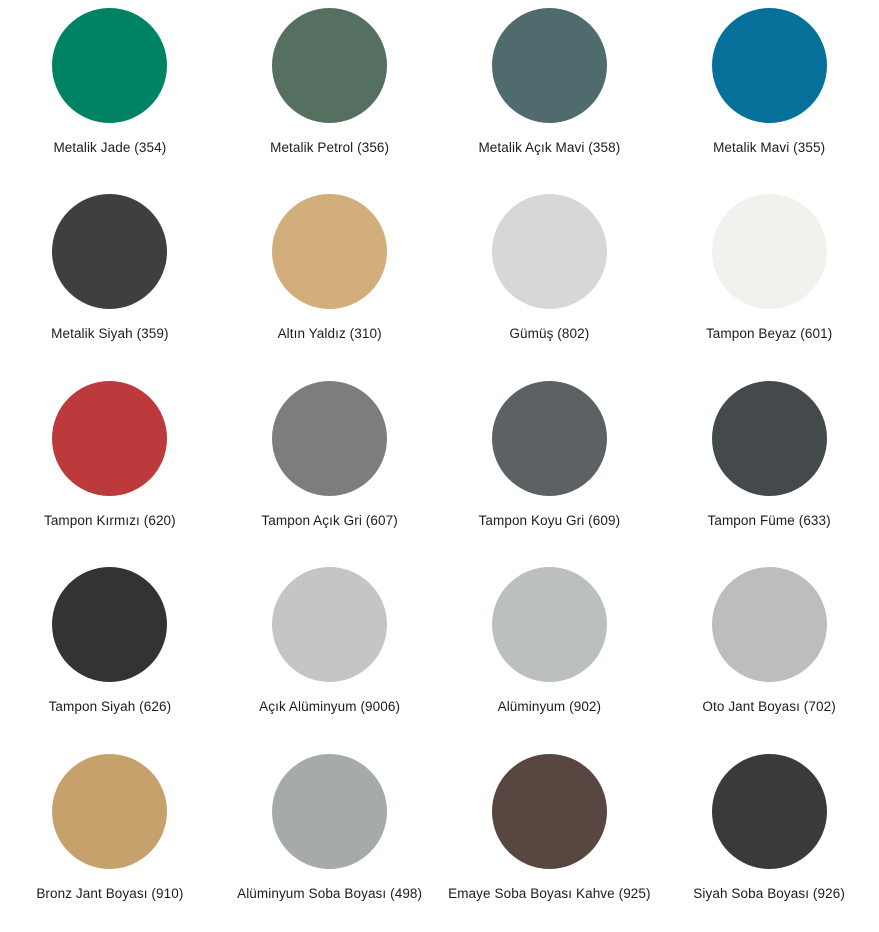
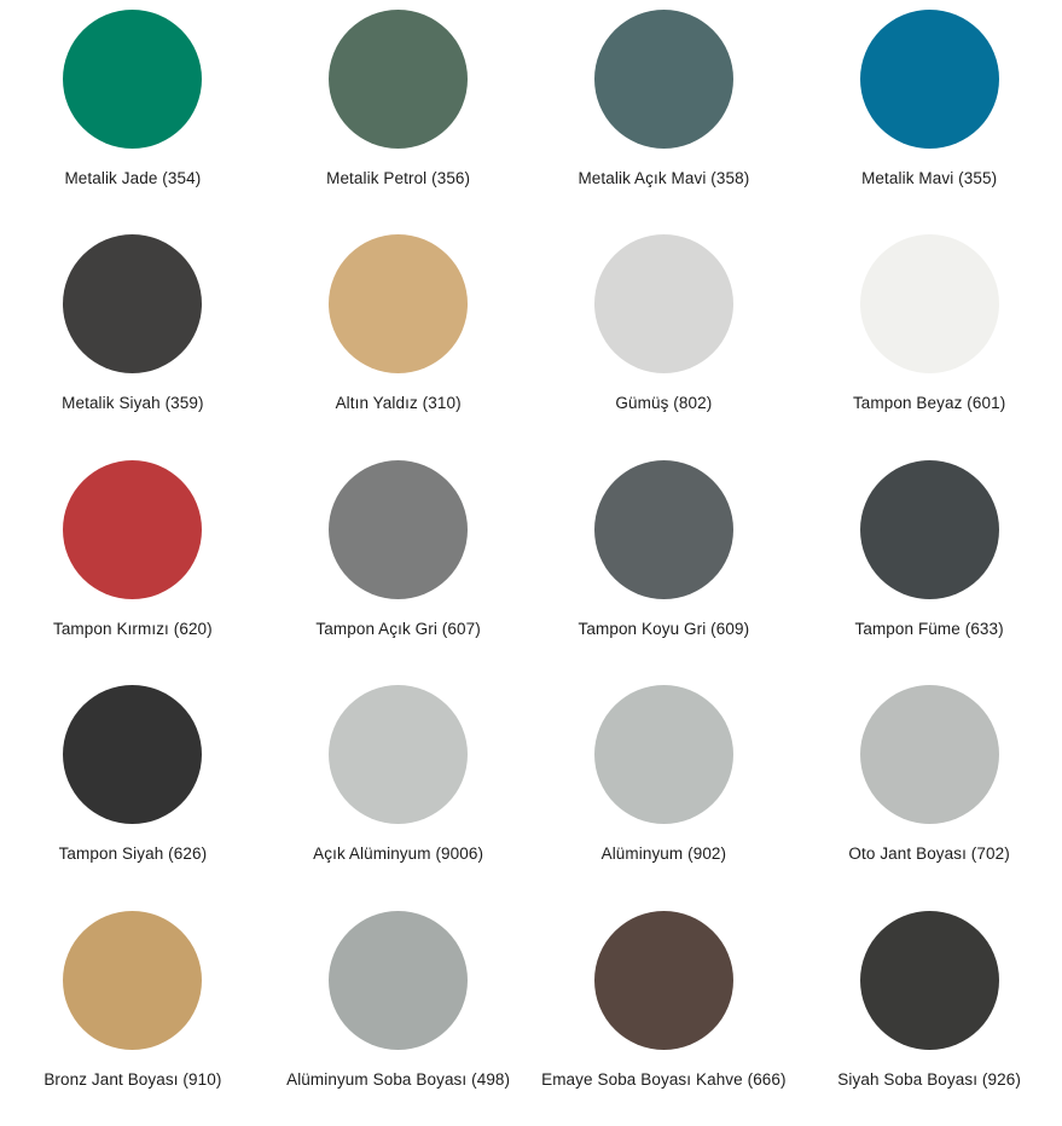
  Metalik Jade (354)
  Metalik Petrol (356)
  Metalik Açık Mavi (358)
  Metalik Mavi (355)
  Metalik Siyah (359)
  Altın Yaldız (310)
  Gümüş (802)
  Tampon Beyaz (601)
  Tampon Kırmızı (620)
  Tampon Açık Gri (607)
  Tampon Koyu Gri (609)
  Tampon Füme (633)
  Tampon Siyah (626)
  Açık Alüminyum (9006)
  Alüminyum (902)
  Oto Jant Boyası (702)
  Bronz Jant Boyası (910)
  Alüminyum Soba Boyası (498)
- Emaye Soba Boyası Kahve (925)
+ Emaye Soba Boyası Kahve (666)
  Siyah Soba Boyası (926)
